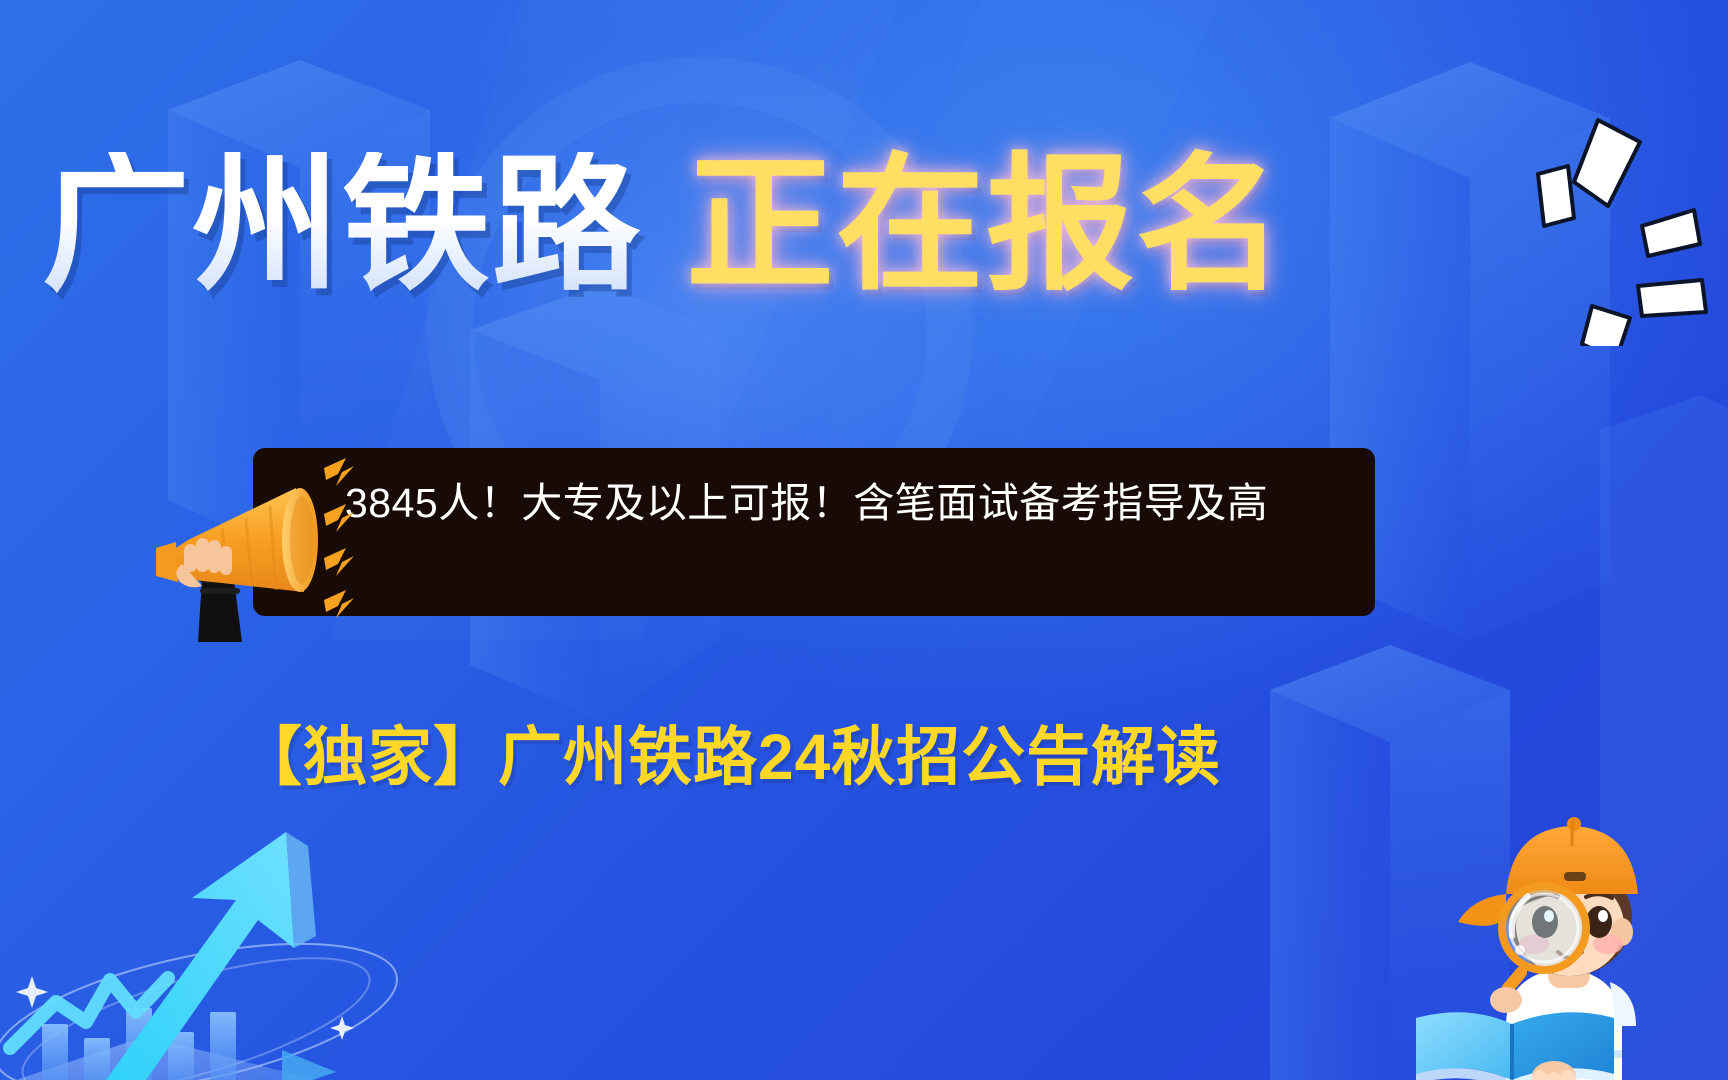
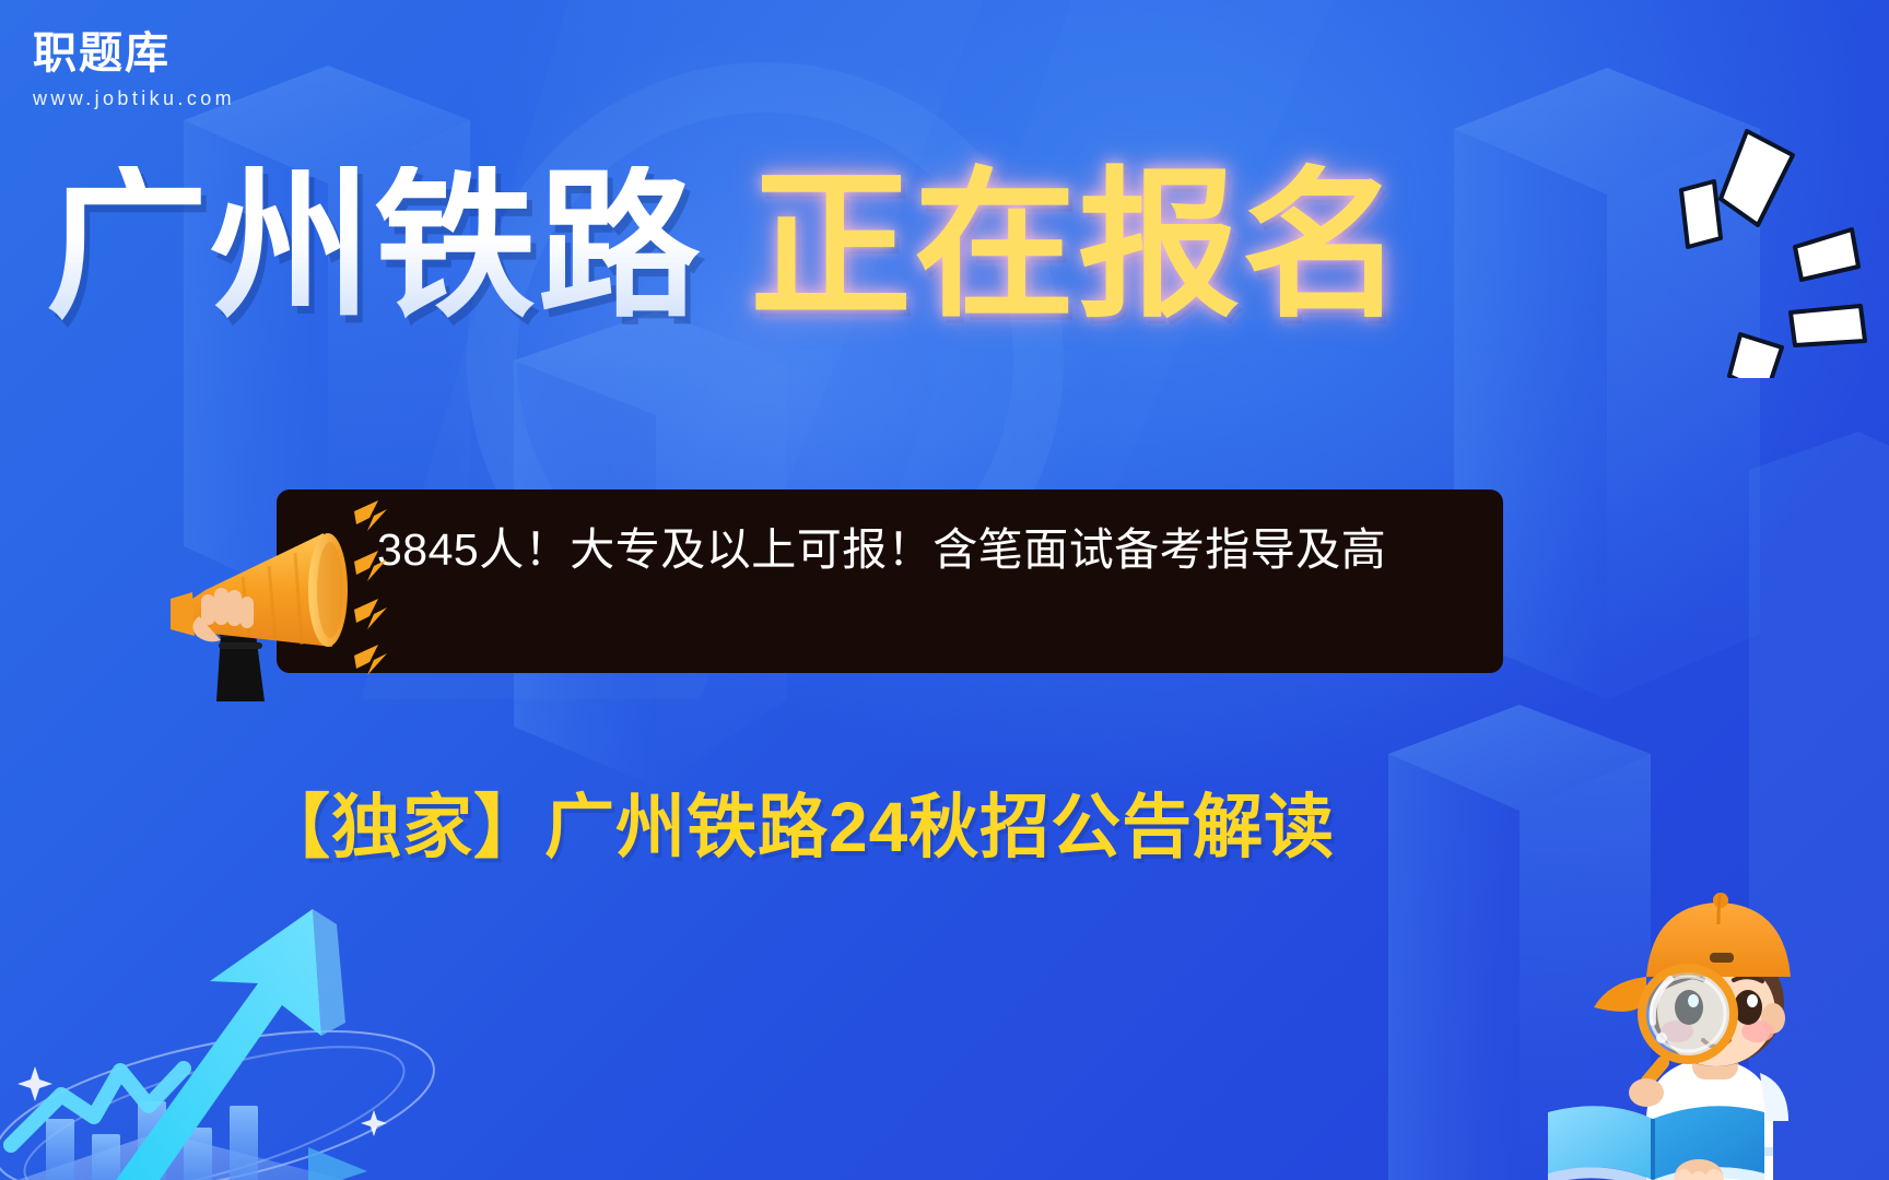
+ 职题库
+ www.jobtiku.com
  广州铁路
  正在报名
  3845人！大专及以上可报！含笔面试备考指导及高
  【独家】广州铁路24秋招公告解读
